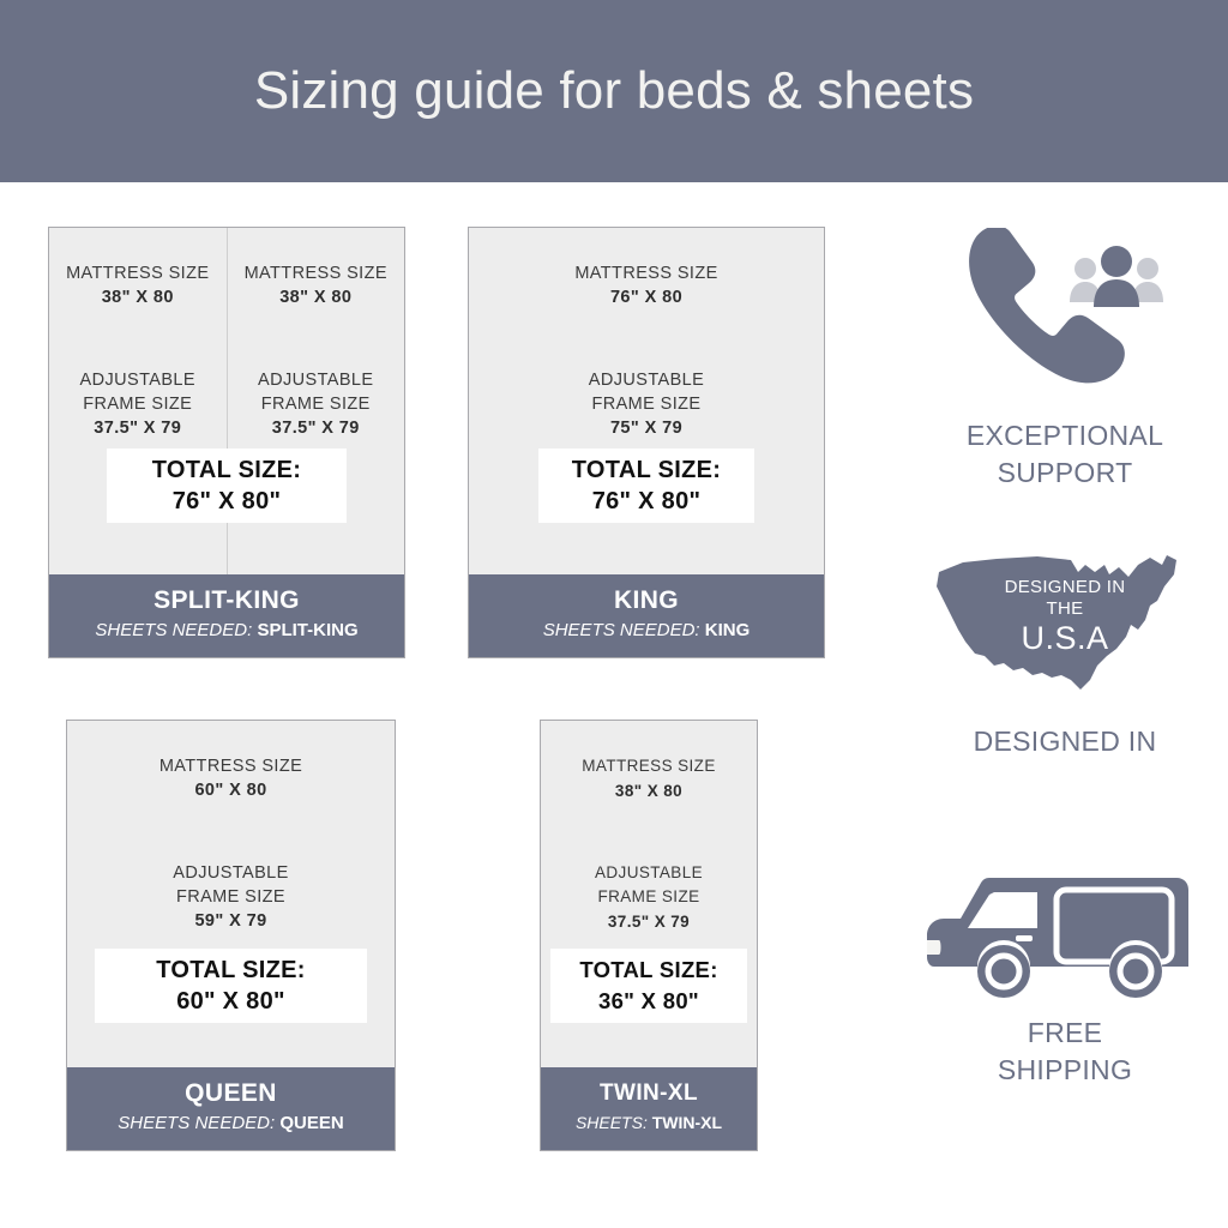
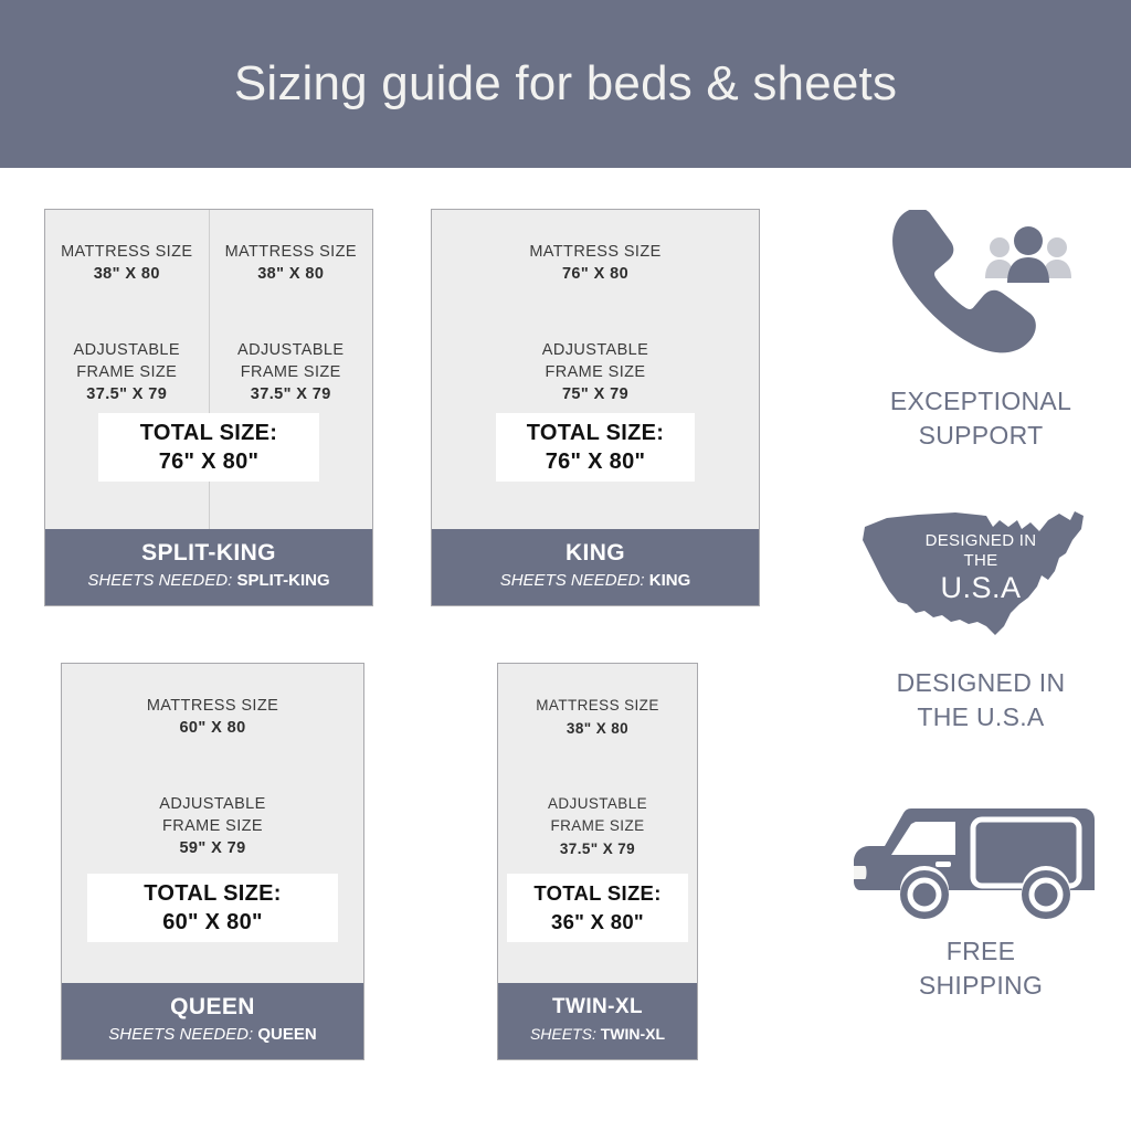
  Sizing guide for beds & sheets
  MATTRESS SIZE
  38" X 80
  ADJUSTABLE
  FRAME SIZE
  37.5" X 79
  MATTRESS SIZE
  38" X 80
  ADJUSTABLE
  FRAME SIZE
  37.5" X 79
  TOTAL SIZE:
  76" X 80"
  SPLIT-KING
  SHEETS NEEDED: SPLIT-KING
  MATTRESS SIZE
  76" X 80
  ADJUSTABLE
  FRAME SIZE
  75" X 79
  TOTAL SIZE:
  76" X 80"
  KING
  SHEETS NEEDED: KING
  MATTRESS SIZE
  60" X 80
  ADJUSTABLE
  FRAME SIZE
  59" X 79
  TOTAL SIZE:
  60" X 80"
  QUEEN
  SHEETS NEEDED: QUEEN
  MATTRESS SIZE
  38" X 80
  ADJUSTABLE
  FRAME SIZE
  37.5" X 79
  TOTAL SIZE:
  36" X 80"
  TWIN-XL
  SHEETS: TWIN-XL
  EXCEPTIONAL
  SUPPORT
  DESIGNED IN
  THE
  U.S.A
  DESIGNED IN
+ THE U.S.A
  FREE
  SHIPPING
